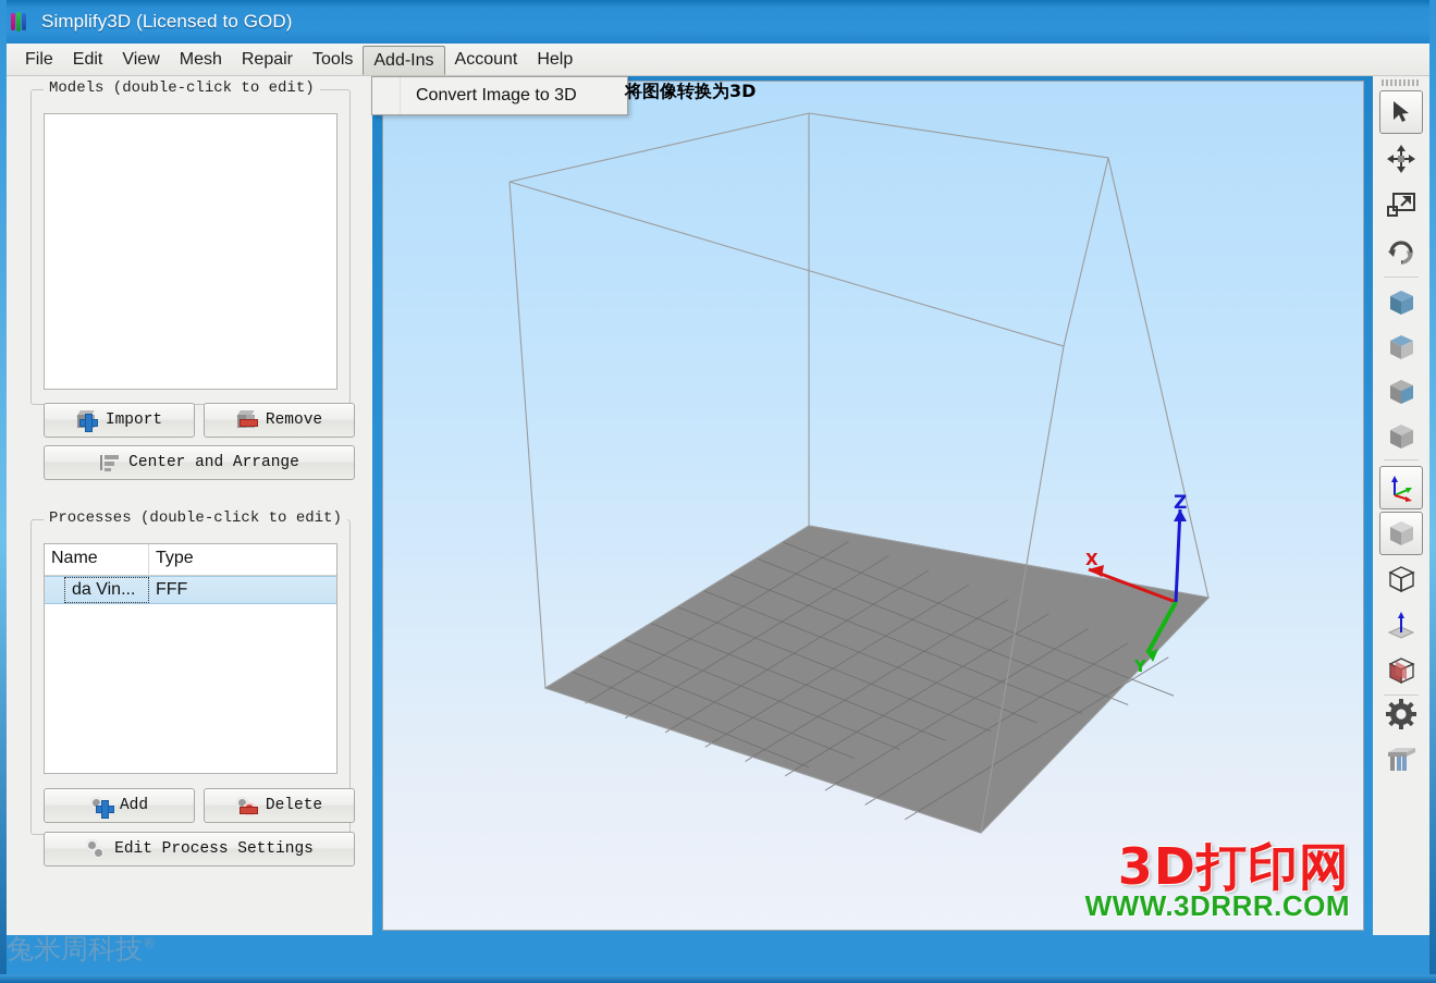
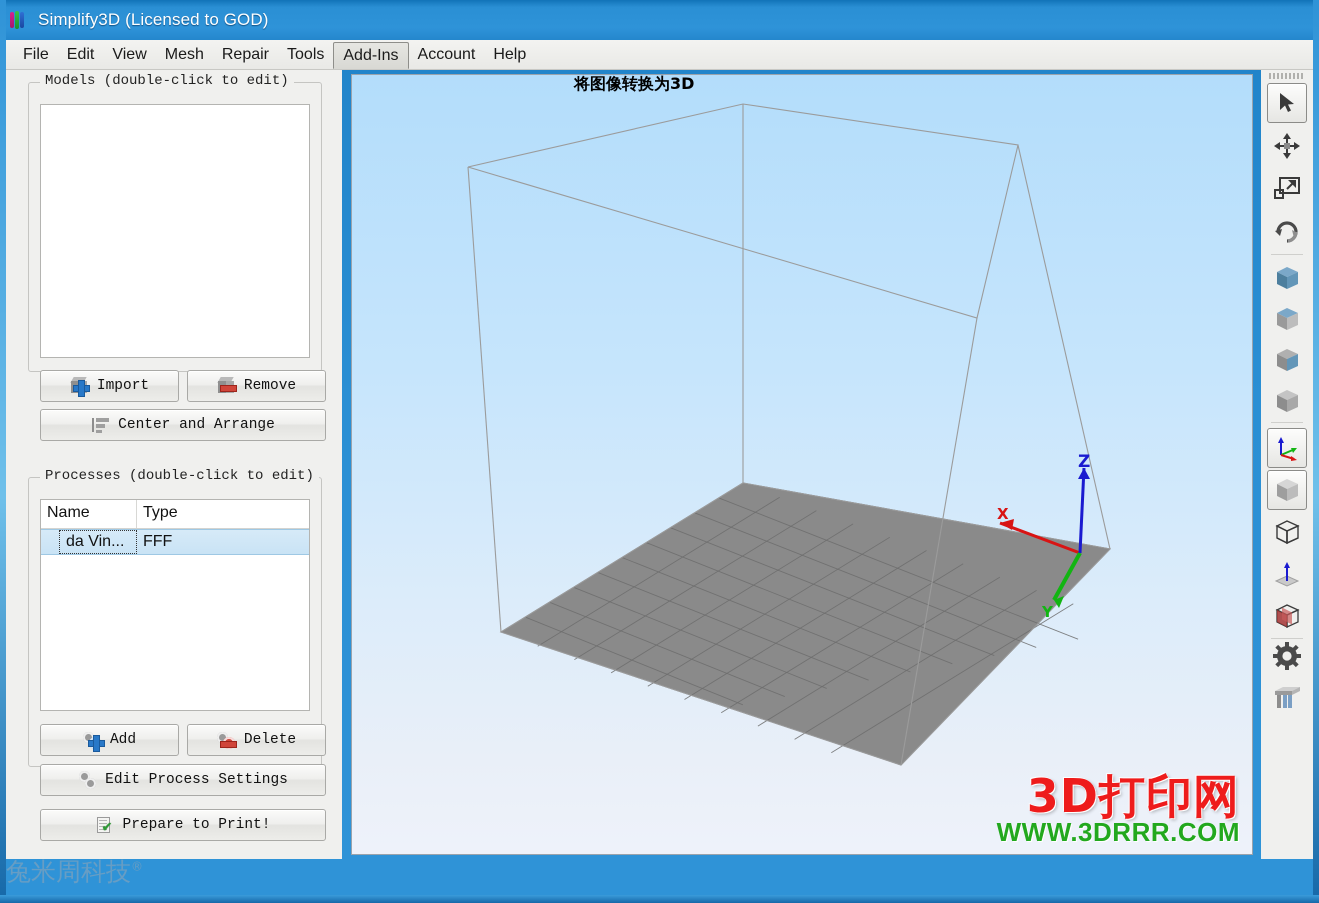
  Simplify3D (Licensed to GOD)
  File
  Edit
  View
  Mesh
  Repair
  Tools
  Add-Ins
  Account
  Help
  Models (double-click to edit)
  Import
  Remove
  Center and Arrange
  Processes (double-click to edit)
  Name
  Type
  da Vin...
  FFF
  Add
  Delete
  Edit Process Settings
+ ✔
+ Prepare to Print!
  X
  Y
  Z
  3D打印网
  WWW.3DRRR.COM
  兔米周科技®
- Convert Image to 3D
  将图像转换为3D
